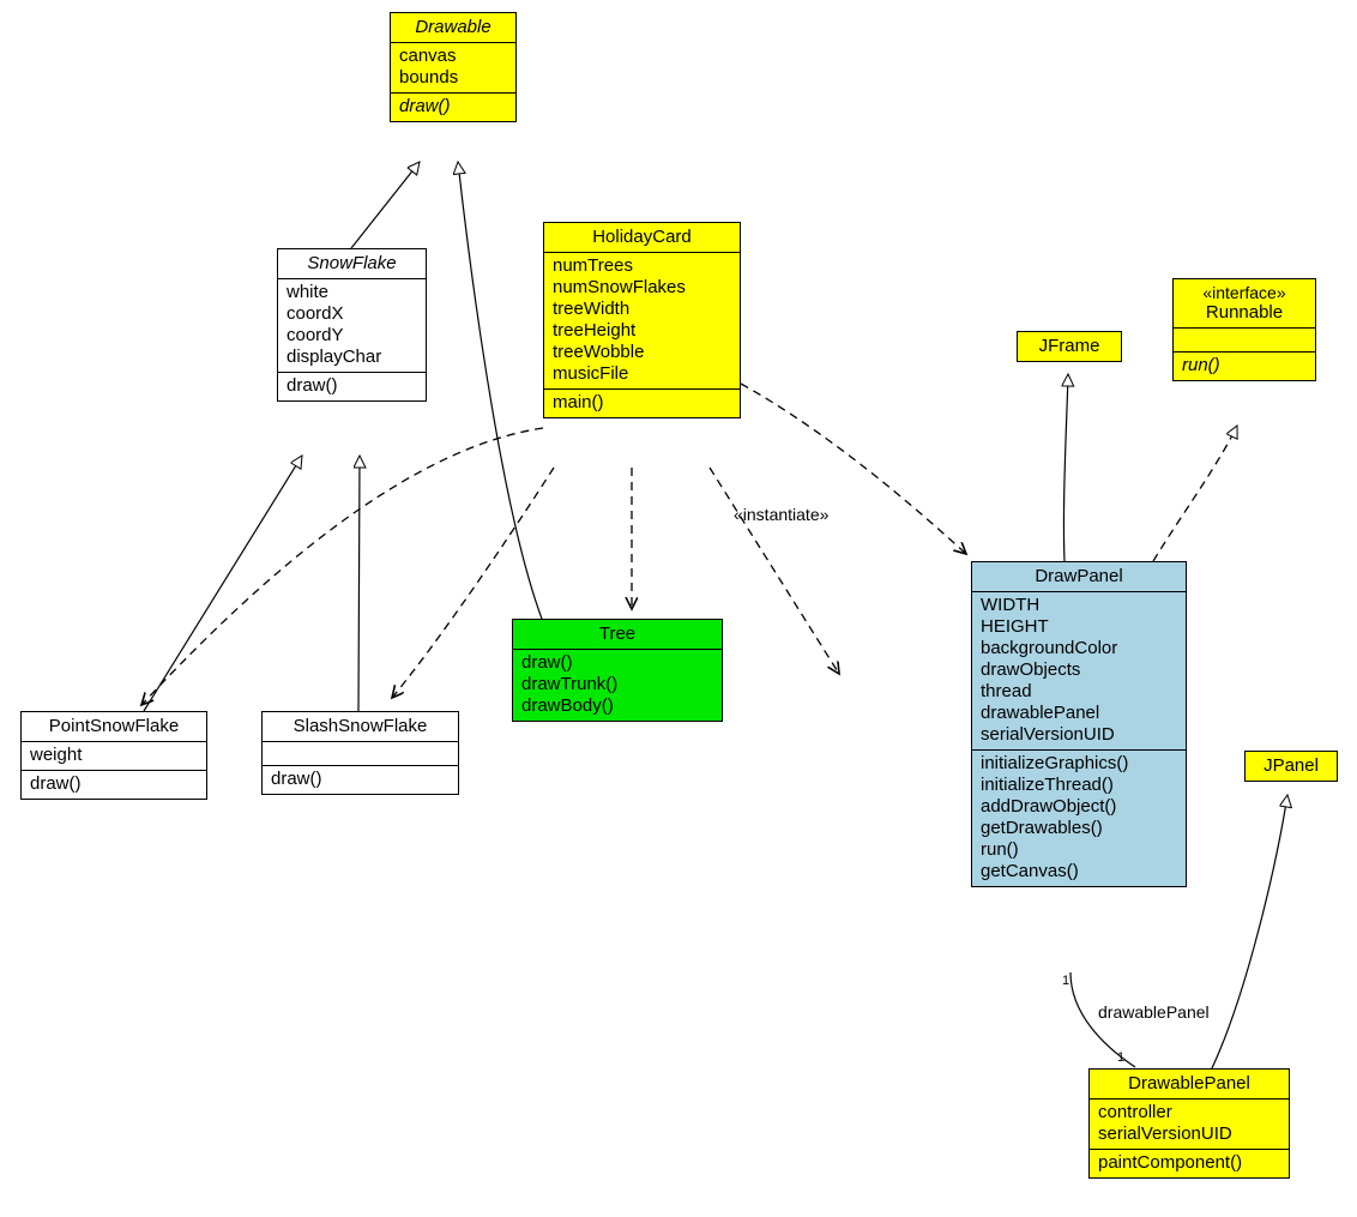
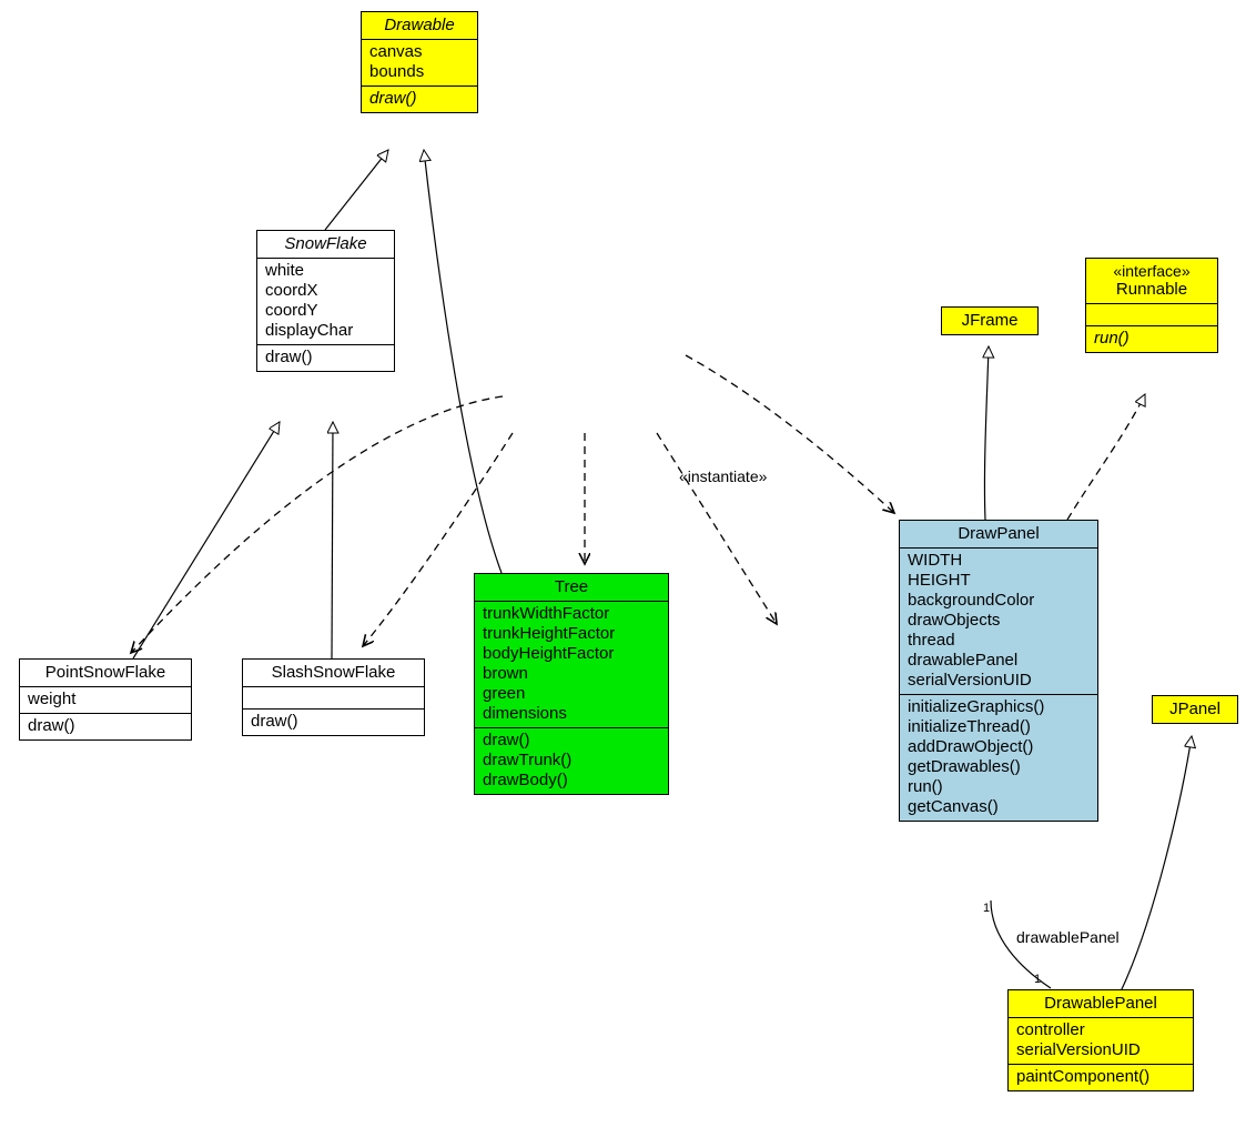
  Drawable
  canvas
  bounds
  draw()
  SnowFlake
  white
  coordX
  coordY
  displayChar
  draw()
- HolidayCard
- numTrees
- numSnowFlakes
- treeWidth
- treeHeight
- treeWobble
- musicFile
- main()
  JFrame
  «interface»
  Runnable
  run()
  PointSnowFlake
  weight
  draw()
  SlashSnowFlake
  draw()
  Tree
+ trunkWidthFactor
+ trunkHeightFactor
+ bodyHeightFactor
+ brown
+ green
+ dimensions
  draw()
  drawTrunk()
  drawBody()
  DrawPanel
  WIDTH
  HEIGHT
  backgroundColor
  drawObjects
  thread
  drawablePanel
  serialVersionUID
  initializeGraphics()
  initializeThread()
  addDrawObject()
  getDrawables()
  run()
  getCanvas()
  JPanel
  DrawablePanel
  controller
  serialVersionUID
  paintComponent()
  «instantiate»
  drawablePanel
  1
  1
